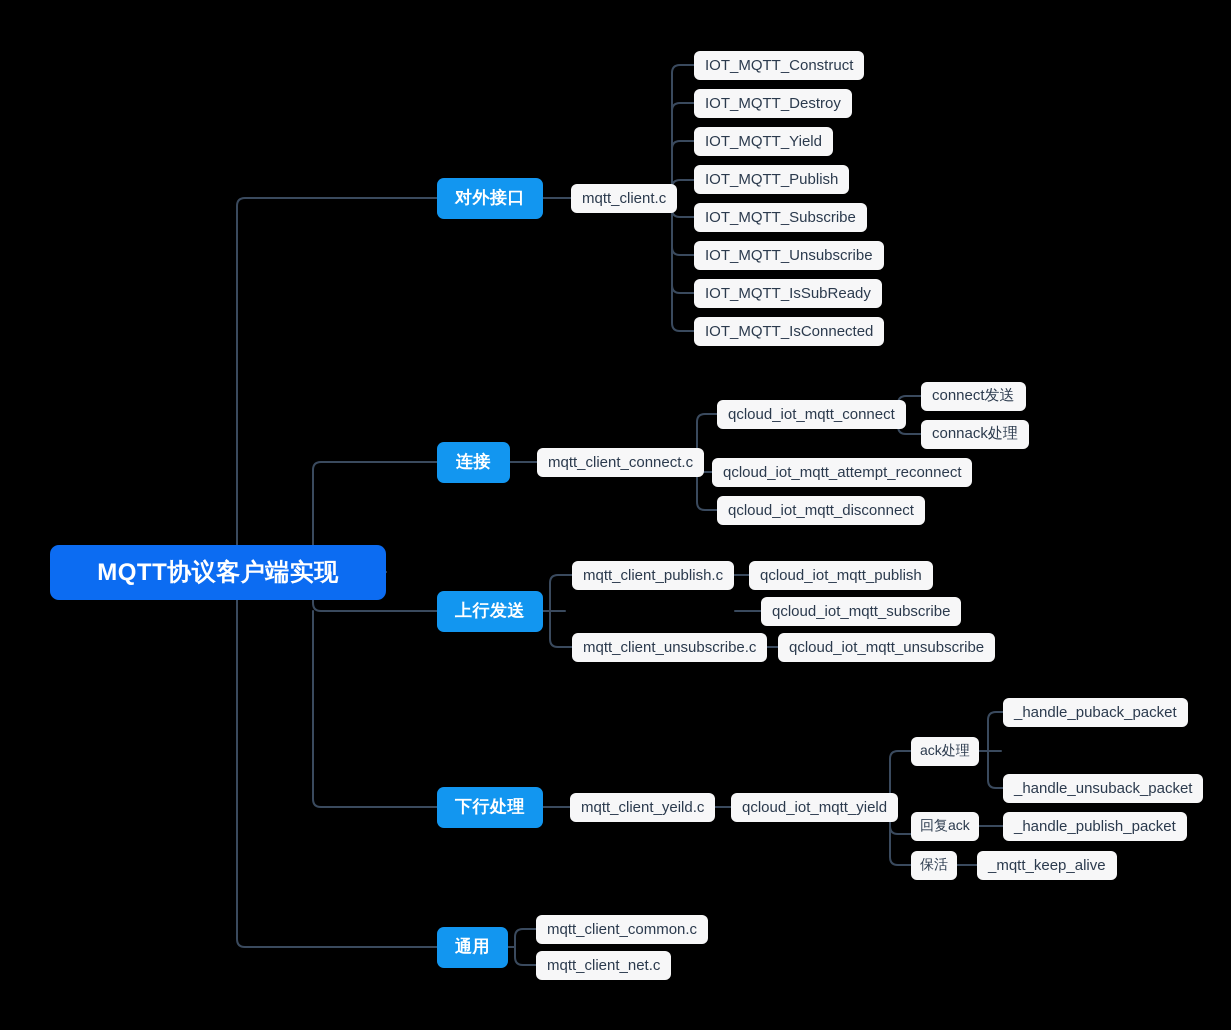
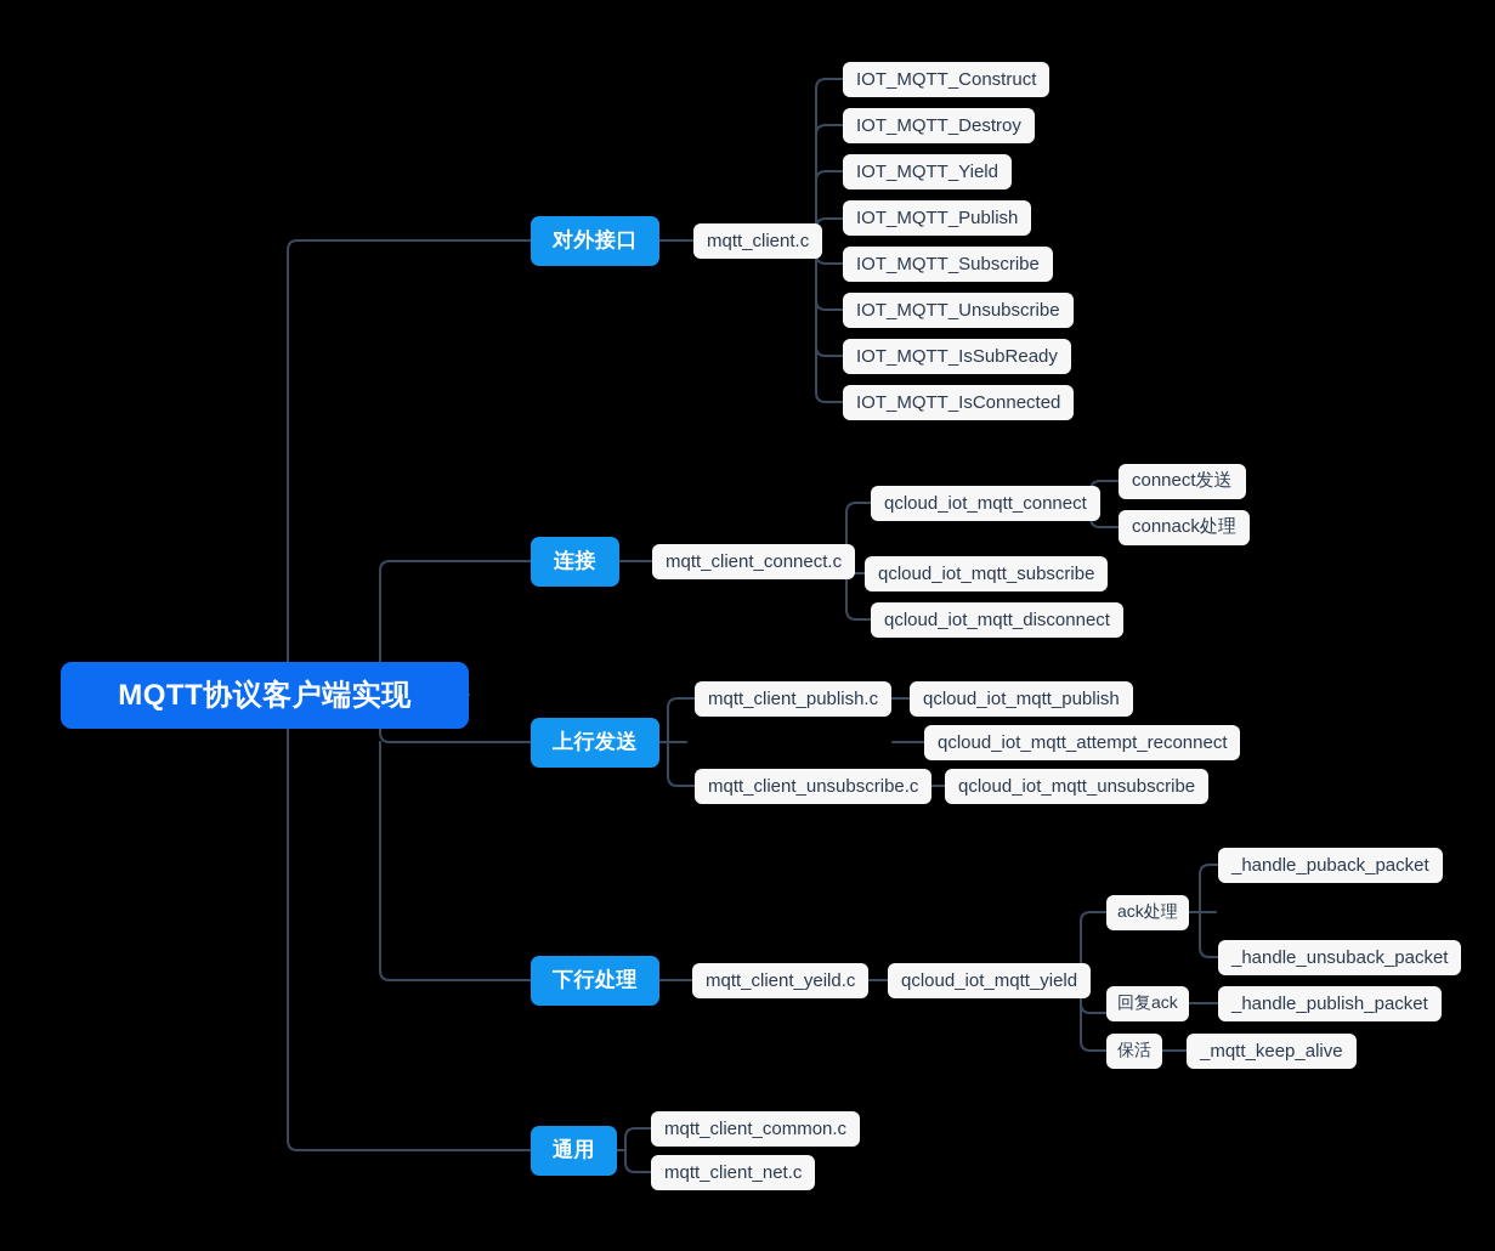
  MQTT协议客户端实现
  对外接口
  mqtt_client.c
  IOT_MQTT_Construct
  IOT_MQTT_Destroy
  IOT_MQTT_Yield
  IOT_MQTT_Publish
  IOT_MQTT_Subscribe
  IOT_MQTT_Unsubscribe
  IOT_MQTT_IsSubReady
  IOT_MQTT_IsConnected
  连接
  mqtt_client_connect.c
  qcloud_iot_mqtt_connect
- qcloud_iot_mqtt_attempt_reconnect
+ qcloud_iot_mqtt_subscribe
  qcloud_iot_mqtt_disconnect
  connect发送
  connack处理
  上行发送
  mqtt_client_publish.c
  mqtt_client_unsubscribe.c
  qcloud_iot_mqtt_publish
- qcloud_iot_mqtt_subscribe
+ qcloud_iot_mqtt_attempt_reconnect
  qcloud_iot_mqtt_unsubscribe
  下行处理
  mqtt_client_yeild.c
  qcloud_iot_mqtt_yield
  ack处理
  回复ack
  保活
  _handle_puback_packet
  _handle_unsuback_packet
  _handle_publish_packet
  _mqtt_keep_alive
  通用
  mqtt_client_common.c
  mqtt_client_net.c
